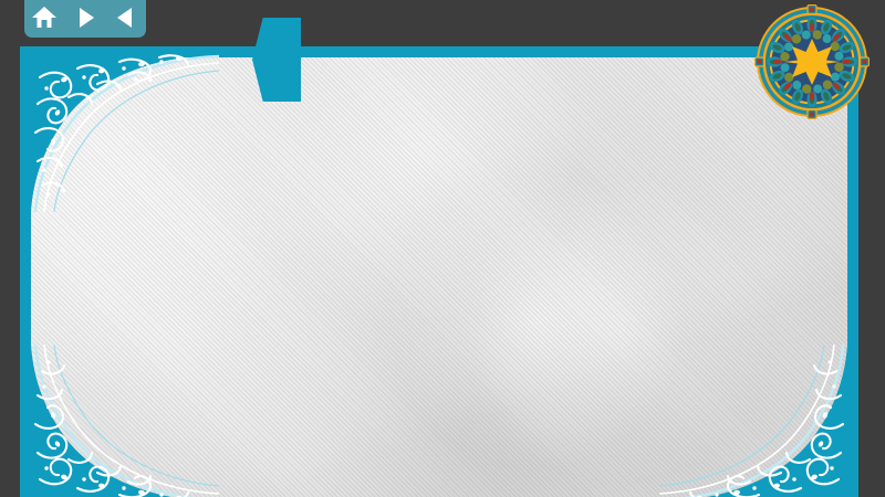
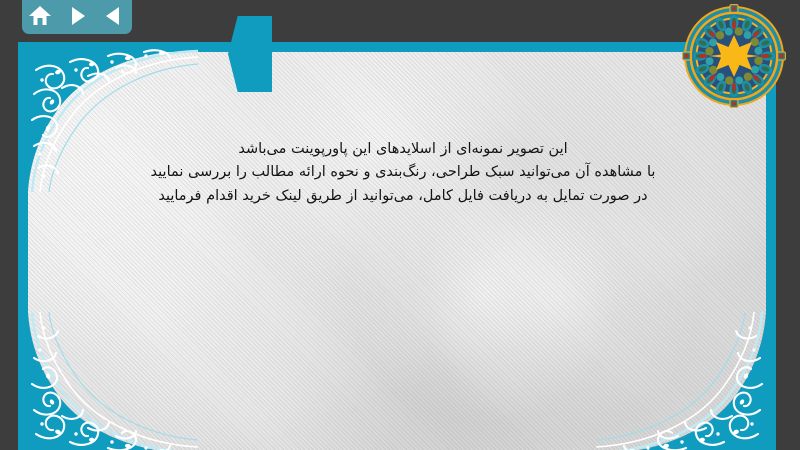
+ این تصویر نمونه‌ای از اسلایدهای این پاورپوینت می‌باشد
+ با مشاهده آن میتوانید سبک طراحی، رنگ‌بندی و نحوه ارائه مطالب را بررسی نمایید
+ در صورت تمایل به دریافت فایل کامل، می‌توانید از طریق لینک خرید اقدام فرمایید
